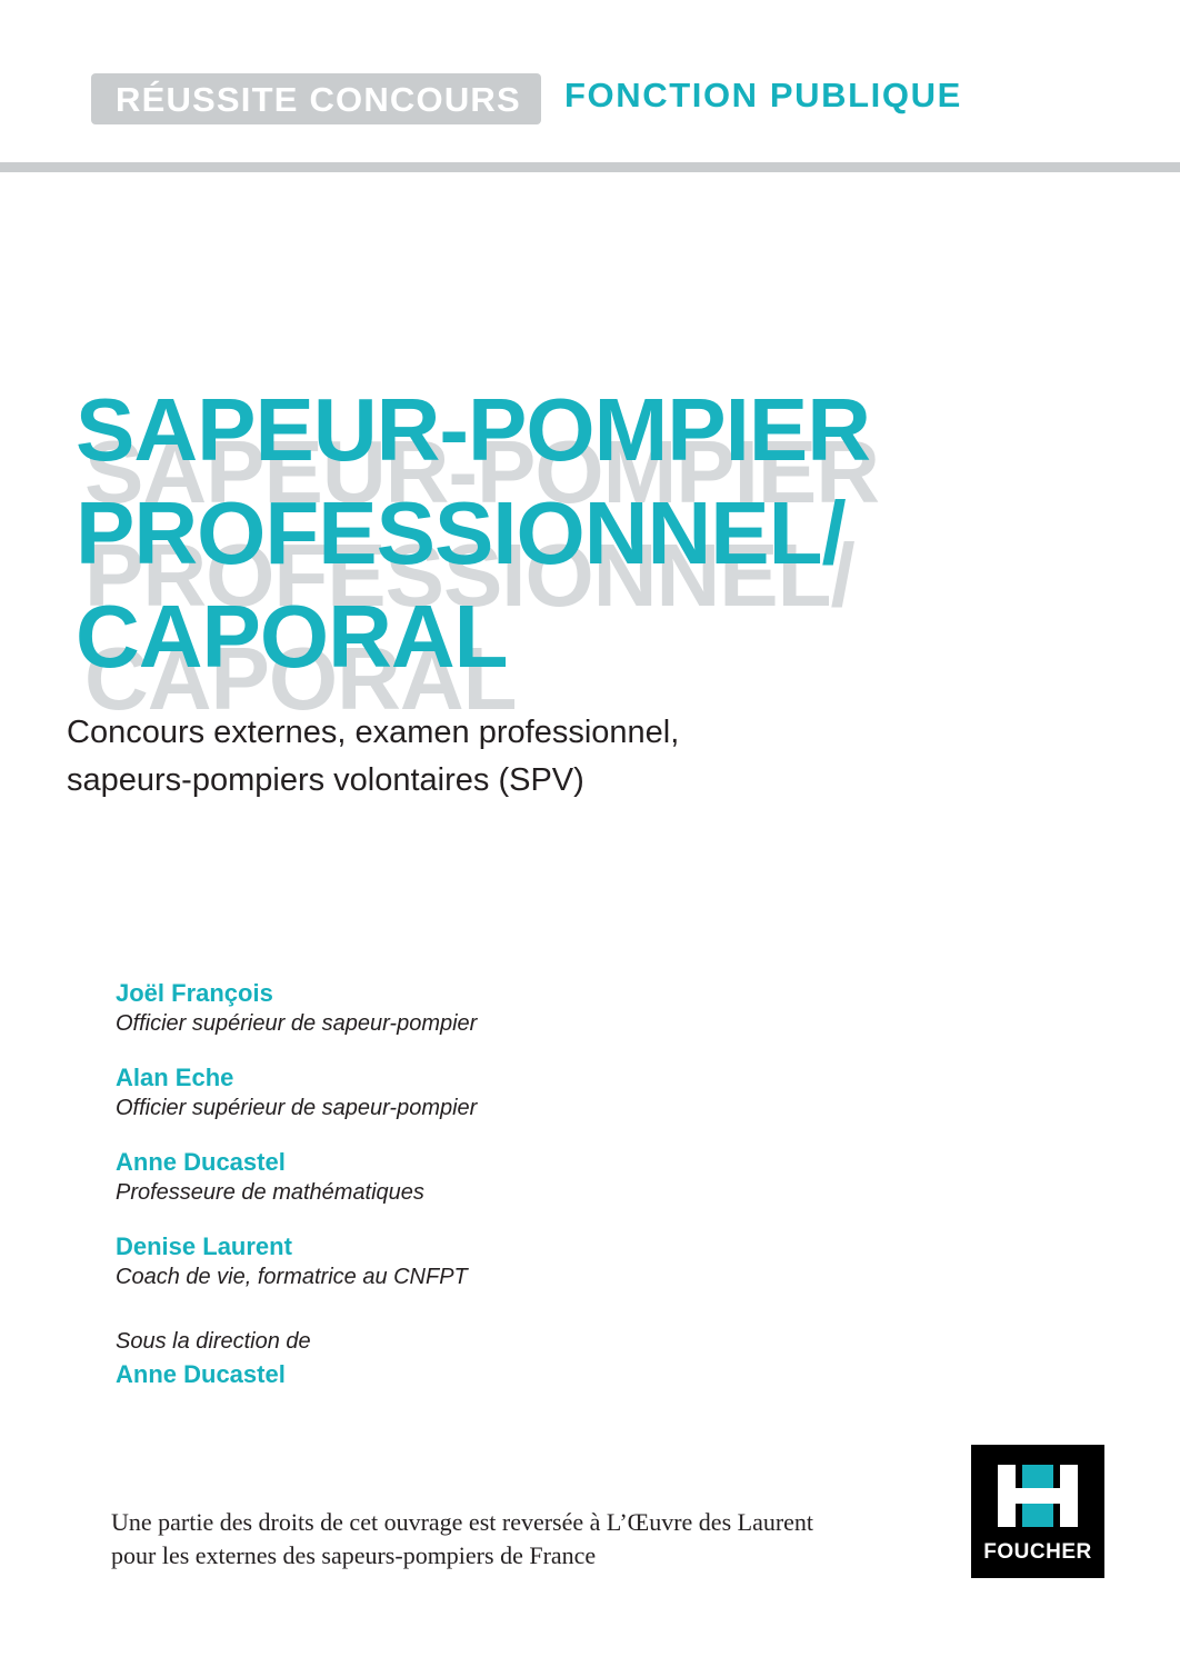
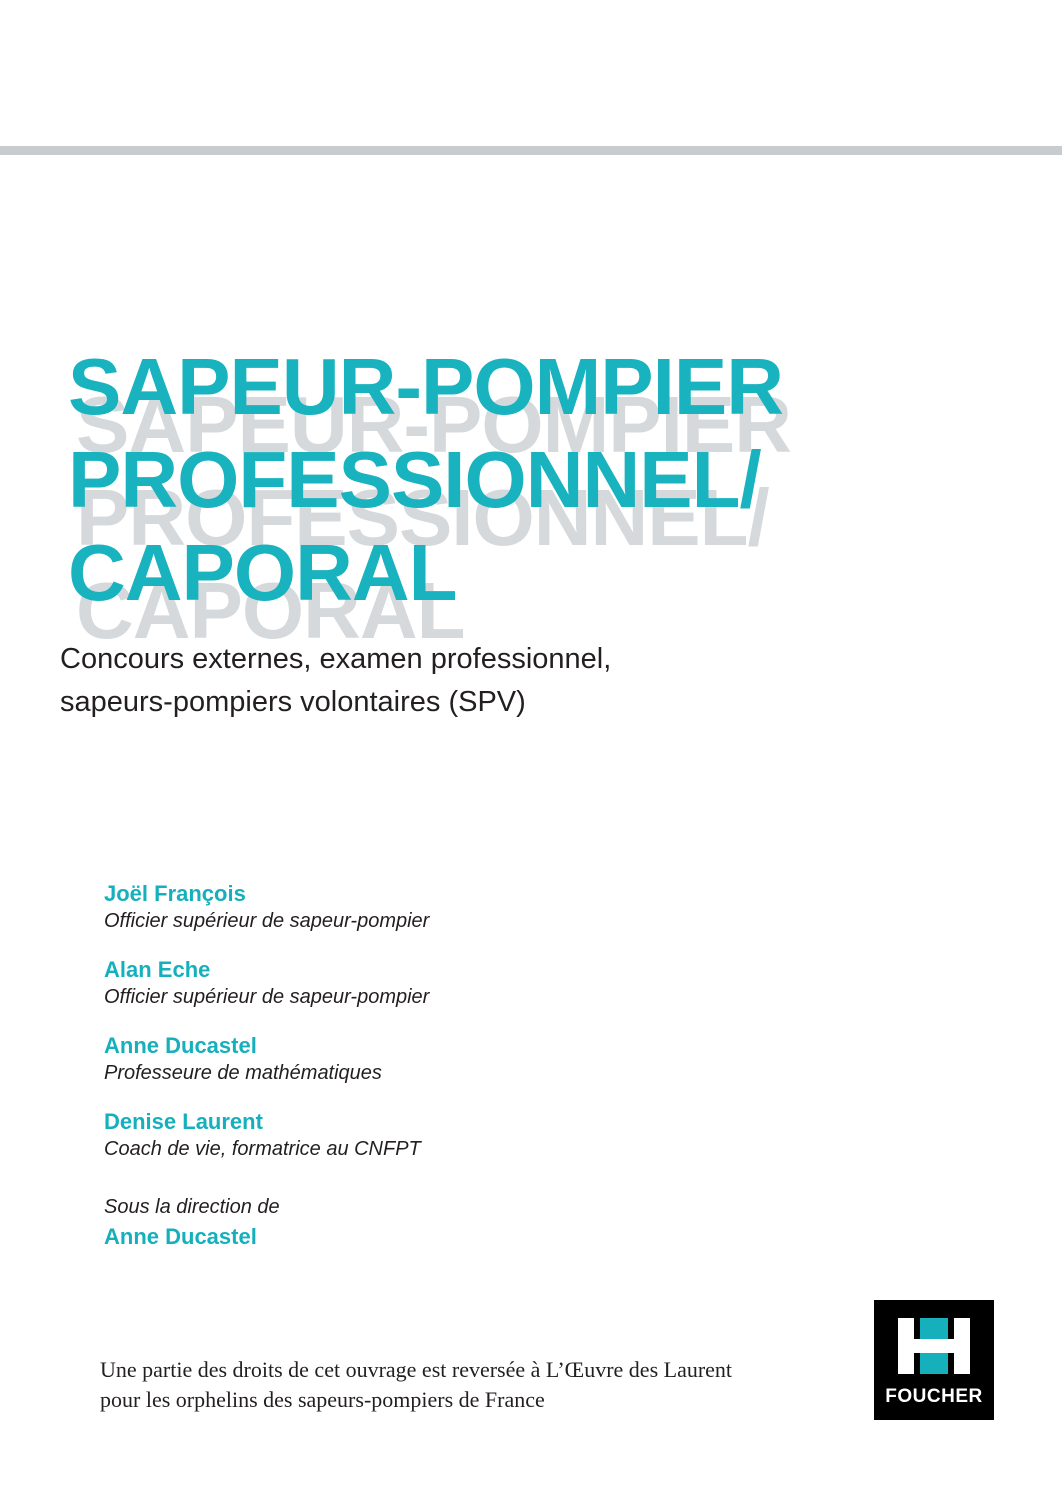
- RÉUSSITE CONCOURS
- FONCTION PUBLIQUE
  SAPEUR-POMPIER
  SAPEUR-POMPIER
  PROFESSIONNEL/
  PROFESSIONNEL/
  CAPORAL
  CAPORAL
  Concours externes, examen professionnel,
  sapeurs-pompiers volontaires (SPV)
  Joël François
  Officier supérieur de sapeur-pompier
  Alan Eche
  Officier supérieur de sapeur-pompier
  Anne Ducastel
  Professeure de mathématiques
  Denise Laurent
  Coach de vie, formatrice au CNFPT
  Sous la direction de
  Anne Ducastel
  Une partie des droits de cet ouvrage est reversée à L’Œuvre des Laurent
- pour les externes des sapeurs-pompiers de France
+ pour les orphelins des sapeurs-pompiers de France
  FOUCHER
